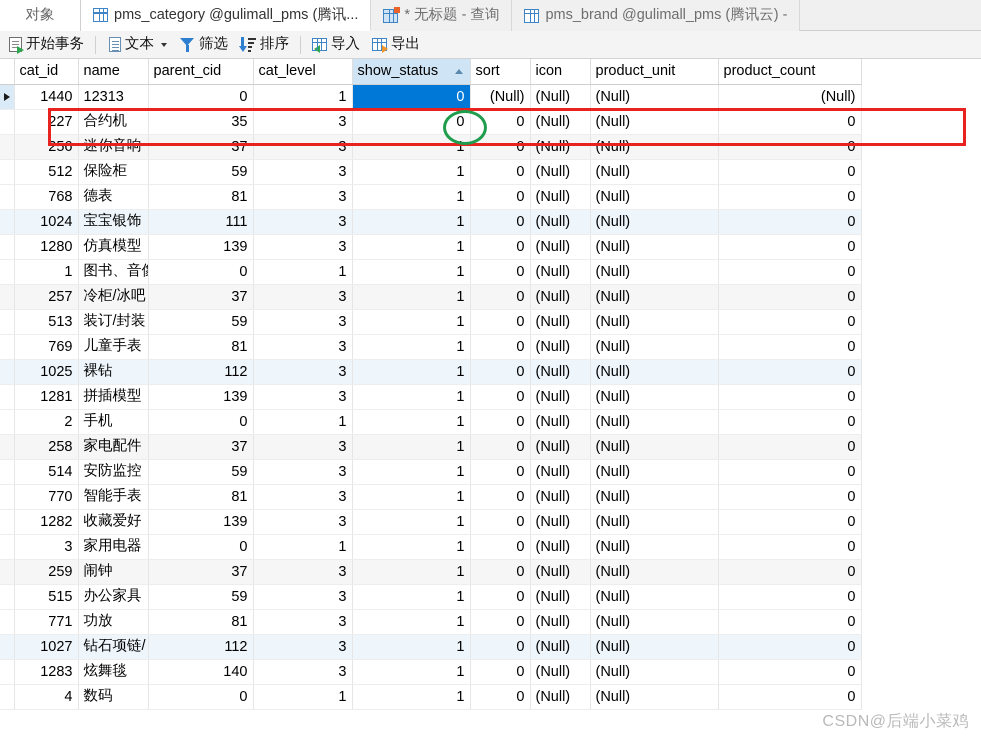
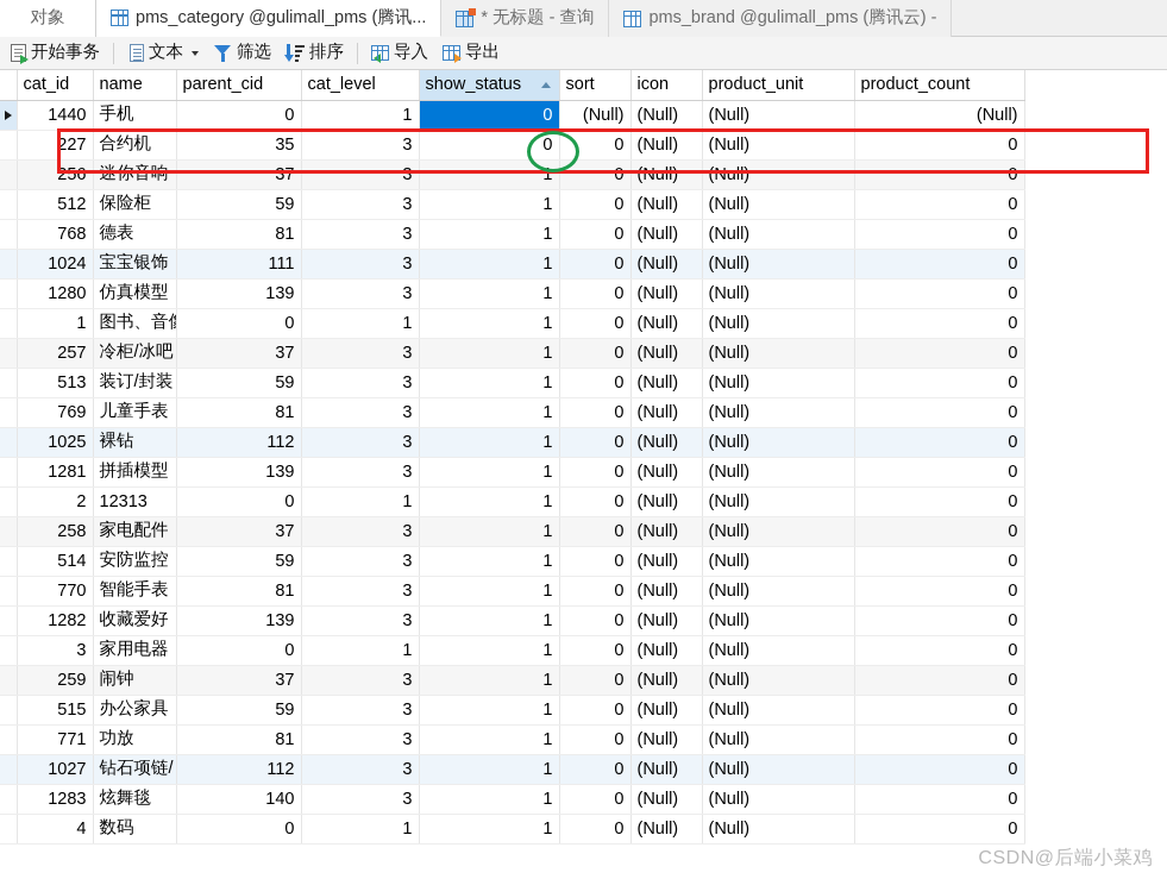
  对象
  pms_category @gulimall_pms (腾讯...
  * 无标题 - 查询
  pms_brand @gulimall_pms (腾讯云) -
  开始事务
  文本
  筛选
  排序
  导入
  导出
  	cat_id	name	parent_cid	cat_level	show_status	sort	icon	product_unit	product_count
- 	1440	12313	0	1	0	(Null)	(Null)	(Null)	(Null)
+ 	1440	手机	0	1	0	(Null)	(Null)	(Null)	(Null)
  	227	合约机	35	3	0	0	(Null)	(Null)	0
  	256	迷你音响	37	3	1	0	(Null)	(Null)	0
  	512	保险柜	59	3	1	0	(Null)	(Null)	0
  	768	德表	81	3	1	0	(Null)	(Null)	0
  	1024	宝宝银饰	111	3	1	0	(Null)	(Null)	0
  	1280	仿真模型	139	3	1	0	(Null)	(Null)	0
  	1	图书、音	0	1	1	0	(Null)	(Null)	0
  	257	冷柜/冰吧	37	3	1	0	(Null)	(Null)	0
  	513	装订/封装	59	3	1	0	(Null)	(Null)	0
  	769	儿童手表	81	3	1	0	(Null)	(Null)	0
  	1025	裸钻	112	3	1	0	(Null)	(Null)	0
  	1281	拼插模型	139	3	1	0	(Null)	(Null)	0
- 	2	手机	0	1	1	0	(Null)	(Null)	0
+ 	2	12313	0	1	1	0	(Null)	(Null)	0
  	258	家电配件	37	3	1	0	(Null)	(Null)	0
  	514	安防监控	59	3	1	0	(Null)	(Null)	0
  	770	智能手表	81	3	1	0	(Null)	(Null)	0
  	1282	收藏爱好	139	3	1	0	(Null)	(Null)	0
  	3	家用电器	0	1	1	0	(Null)	(Null)	0
  	259	闹钟	37	3	1	0	(Null)	(Null)	0
  	515	办公家具	59	3	1	0	(Null)	(Null)	0
  	771	功放	81	3	1	0	(Null)	(Null)	0
  	1027	钻石项链/	112	3	1	0	(Null)	(Null)	0
  	1283	炫舞毯	140	3	1	0	(Null)	(Null)	0
  	4	数码	0	1	1	0	(Null)	(Null)	0
  CSDN@后端小菜鸡
